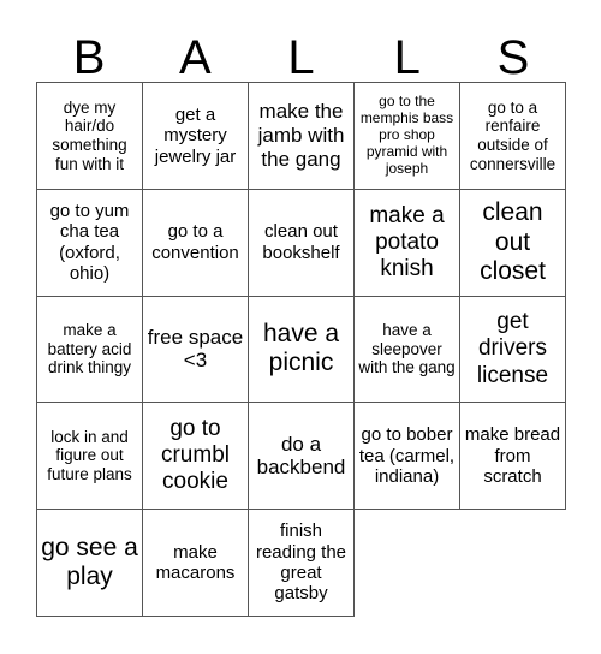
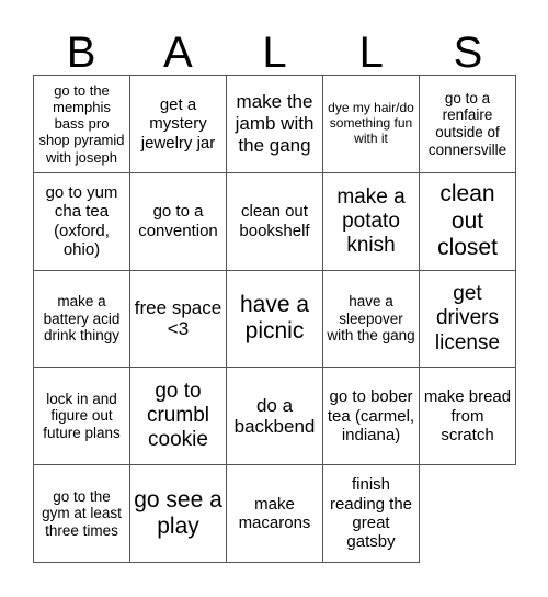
  B
  A
  L
  L
  S
- dye my hair/do something fun with it
+ go to the memphis bass pro shop pyramid with joseph
  get a mystery jewelry jar
  make the jamb with the gang
- go to the memphis bass pro shop pyramid with joseph
+ dye my hair/do something fun with it
  go to a renfaire outside of connersville
  go to yum cha tea (oxford, ohio)
  go to a convention
  clean out bookshelf
  make a potato knish
  clean out closet
  make a battery acid drink thingy
  free space <3
  have a picnic
  have a sleepover with the gang
  get drivers license
  lock in and figure out future plans
  go to crumbl cookie
  do a backbend
  go to bober tea (carmel, indiana)
  make bread from scratch
+ go to the gym at least three times
  go see a play
  make macarons
  finish reading the great gatsby
